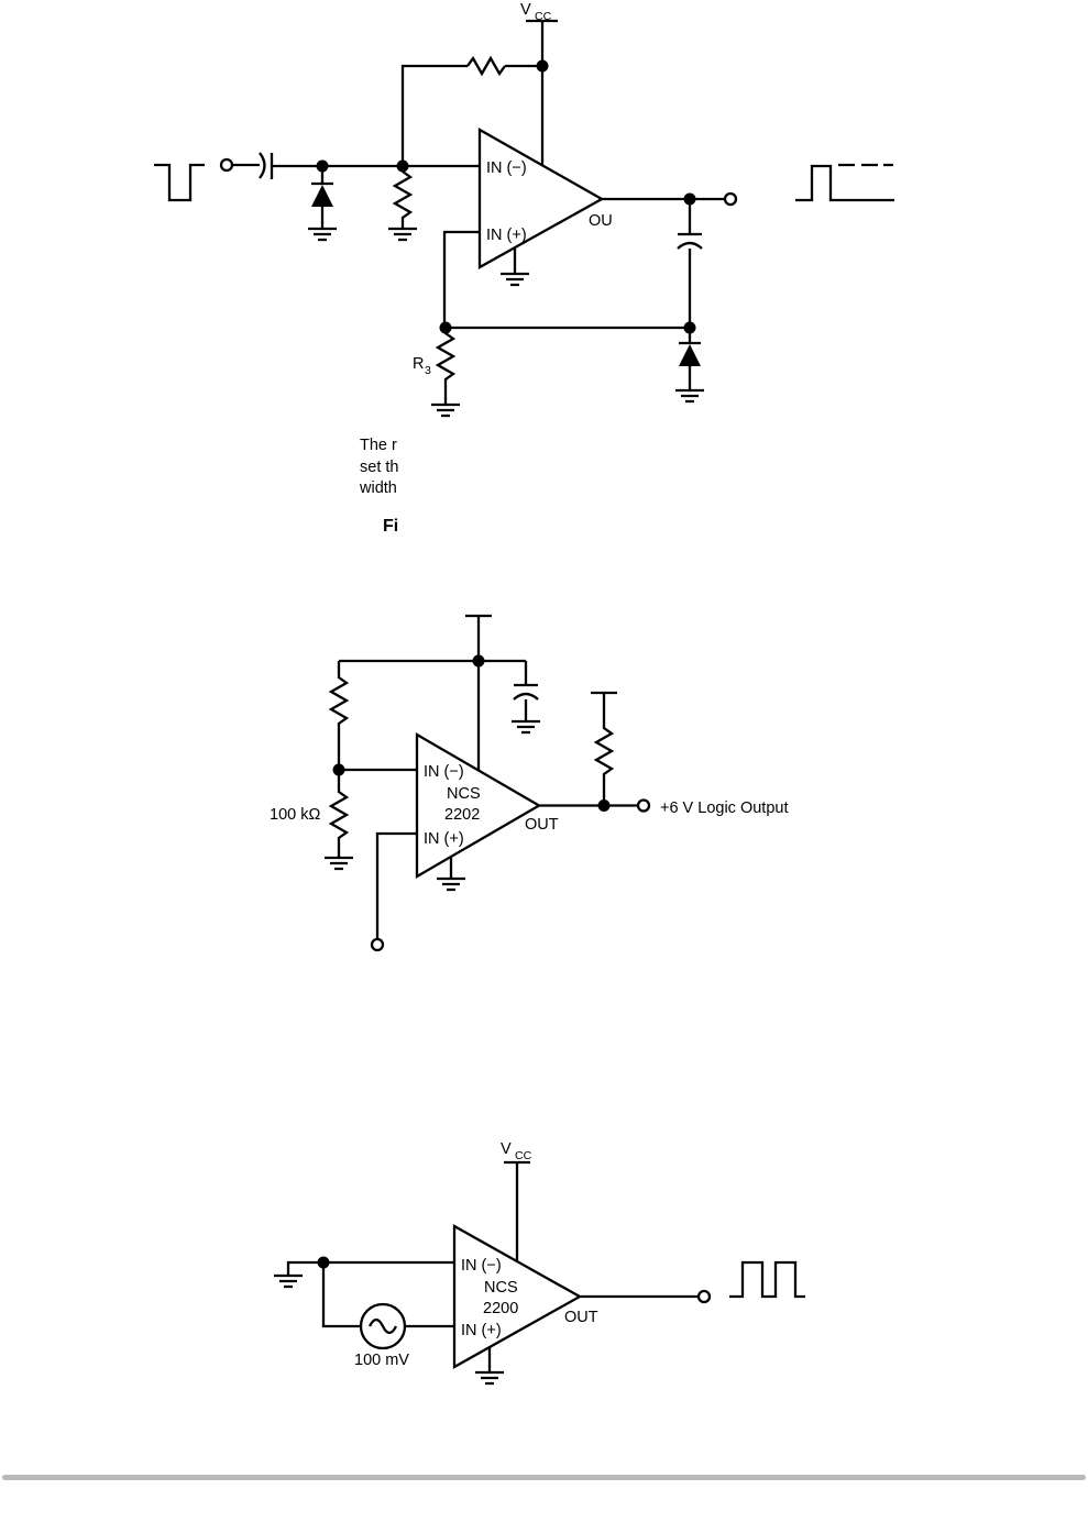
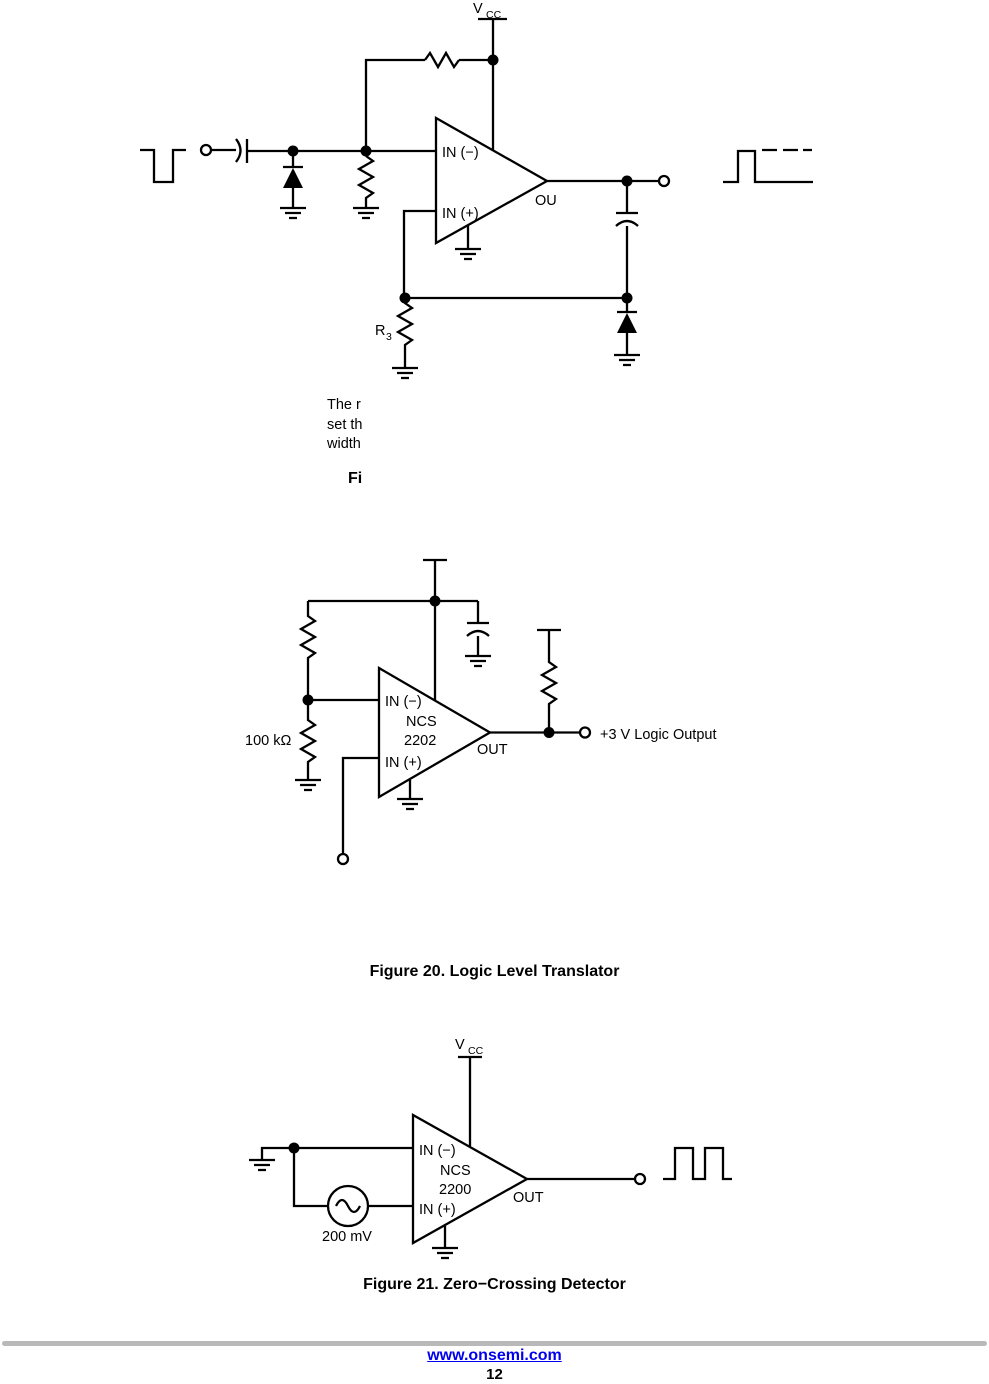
  V
  CC
  IN (−)
  IN (+)
  OU
  R
  3
  IN (−)
  NCS
  2202
  IN (+)
  OUT
  100 kΩ
- +6 V Logic Output
+ +3 V Logic Output
  V
  CC
  IN (−)
  NCS
  2200
  IN (+)
  OUT
- 100 mV
+ 200 mV
  The r
  set th
  width
  Fi
+ Figure 20. Logic Level Translator
+ Figure 21. Zero−Crossing Detector
+ www.onsemi.com
+ 12
